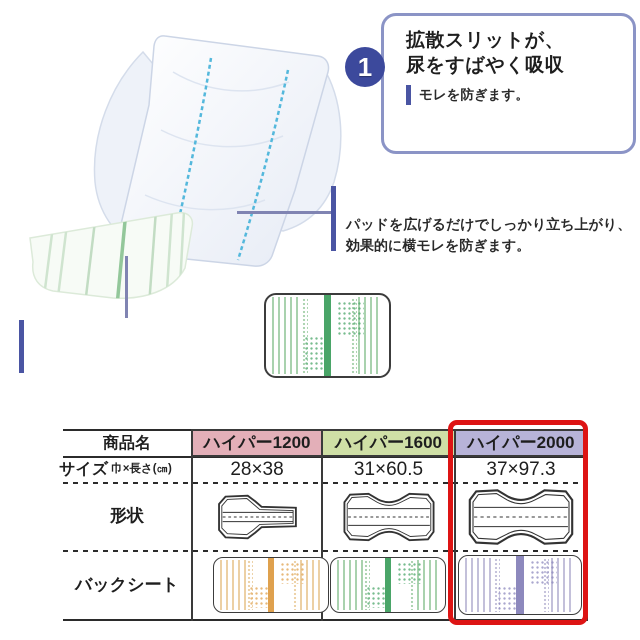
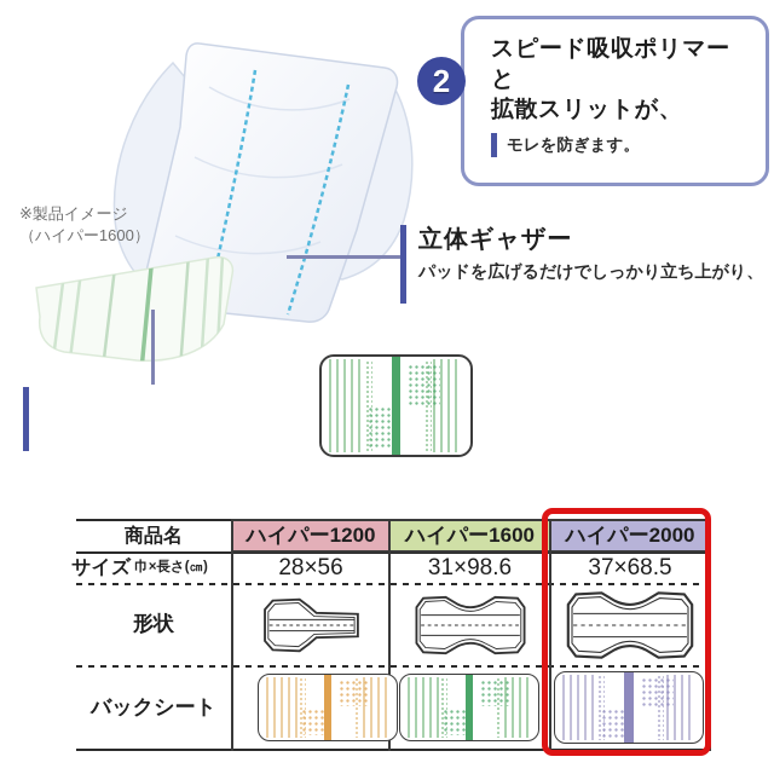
+ ※製品イメージ
+ （ハイパー1600）
+ スピード吸収ポリマーと
  拡散スリットが、
- 尿をすばやく吸収
  モレを防ぎます。
- 1
+ 2
+ 立体ギャザー
  パッドを広げるだけでしっかり立ち上がり、
- 効果的に横モレを防ぎます。
  商品名
  ハイパー1200
  ハイパー1600
  ハイパー2000
  サイズ
  巾×長さ(㎝)
- 28×38
+ 28×56
- 31×60.5
+ 31×98.6
- 37×97.3
+ 37×68.5
  形状
  バックシート
